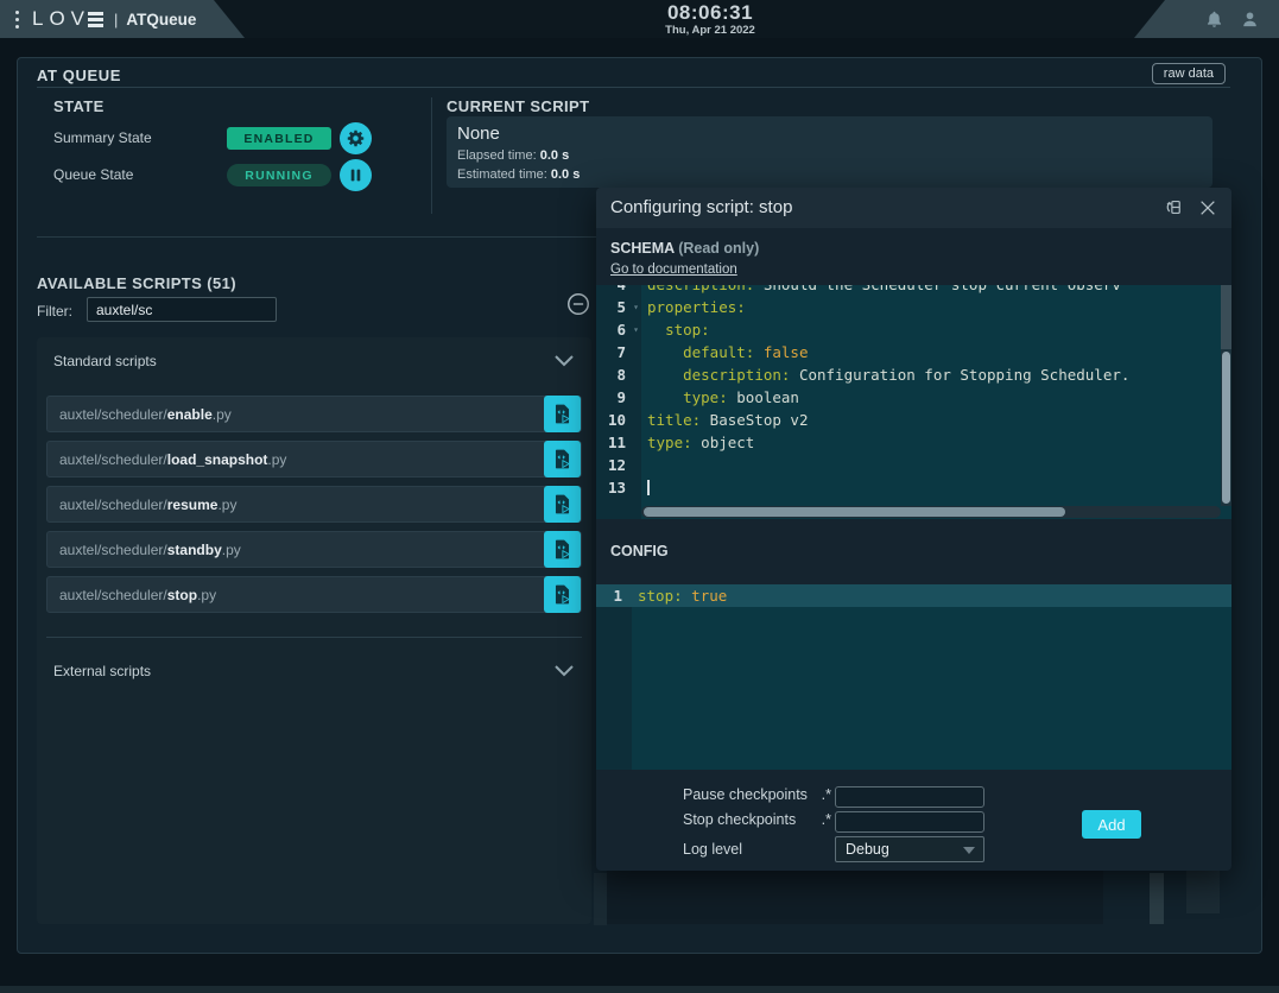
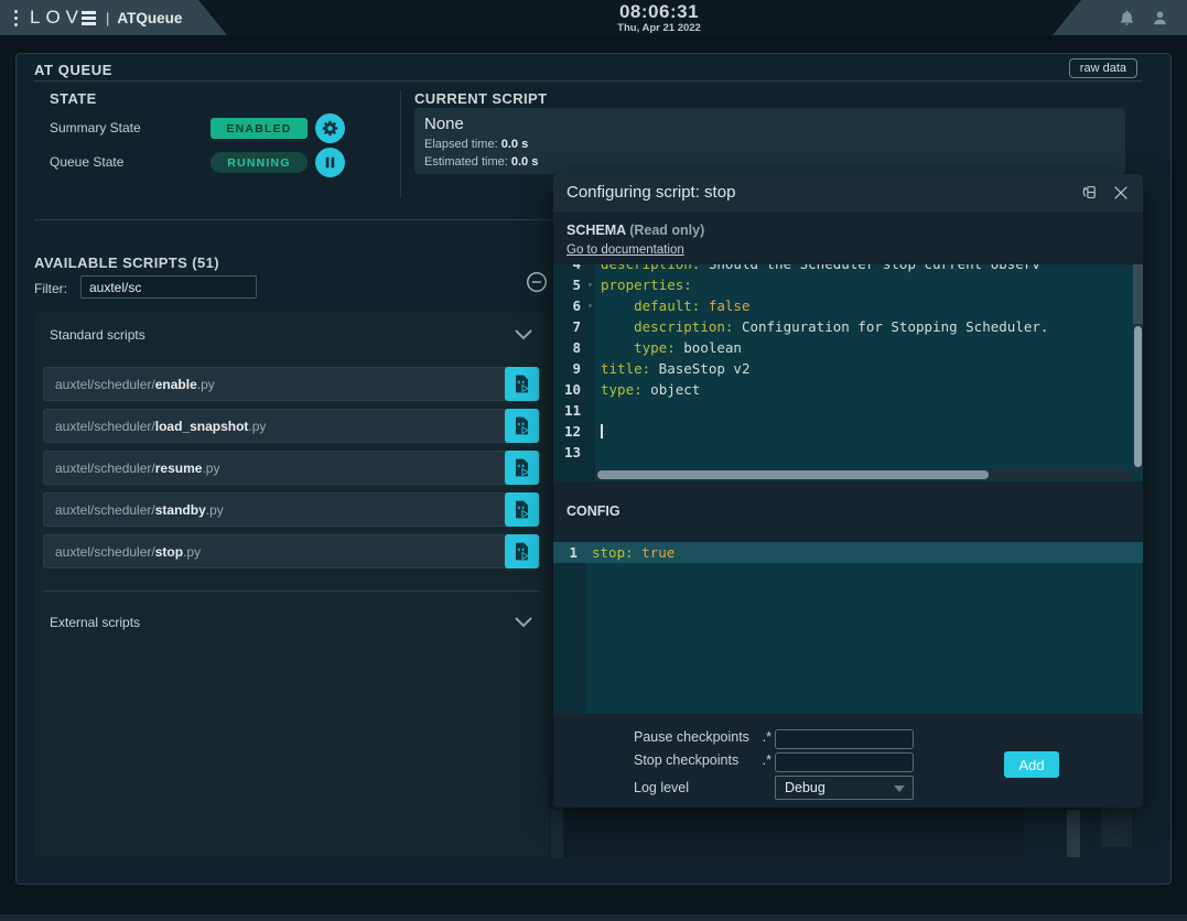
  LOV
  |
  ATQueue
  08:06:31
  Thu, Apr 21 2022
  AT QUEUE
  raw data
  STATE
  Summary State
  ENABLED
  Queue State
  RUNNING
  CURRENT SCRIPT
  None
  Elapsed time: 0.0 s
  Estimated time: 0.0 s
  AVAILABLE SCRIPTS (51)
  Filter:
  auxtel/sc
  Standard scripts
  auxtel/scheduler/enable.py
  auxtel/scheduler/load_snapshot.py
  auxtel/scheduler/resume.py
  auxtel/scheduler/standby.py
  auxtel/scheduler/stop.py
  External scripts
  Configuring script: stop
  SCHEMA (Read only)
  Go to documentation
  4
  5
  ▾
  6
  ▾
  7
  8
  9
  10
  11
  12
  13
  description: Should the Scheduler stop current observ
  properties:
- stop:
  default: false
  description: Configuration for Stopping Scheduler.
  type: boolean
  title: BaseStop v2
  type: object
  CONFIG
  1
  stop: true
  Pause checkpoints
  .*
  Stop checkpoints
  .*
  Log level
  Debug
  Add
